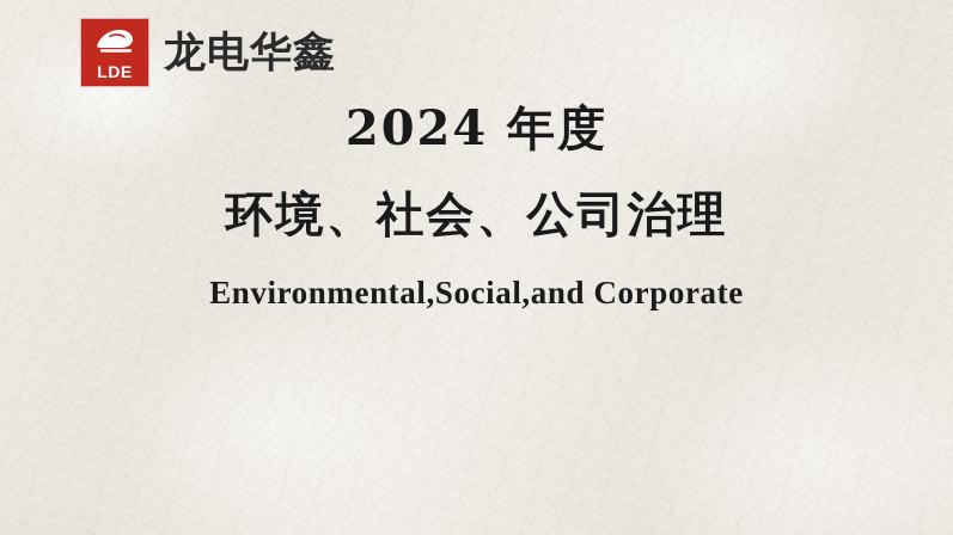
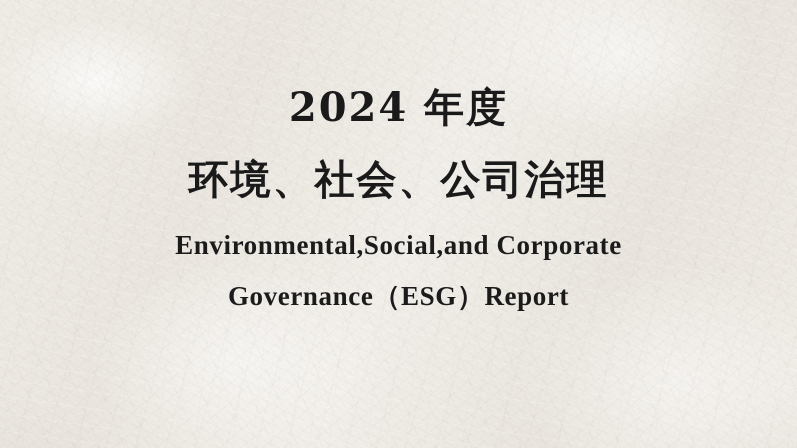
- LDE
- 龙电华鑫
  2024 年度
  环境、社会、公司治理
  Environmental,Social,and Corporate
+ Governance（ESG）Report
